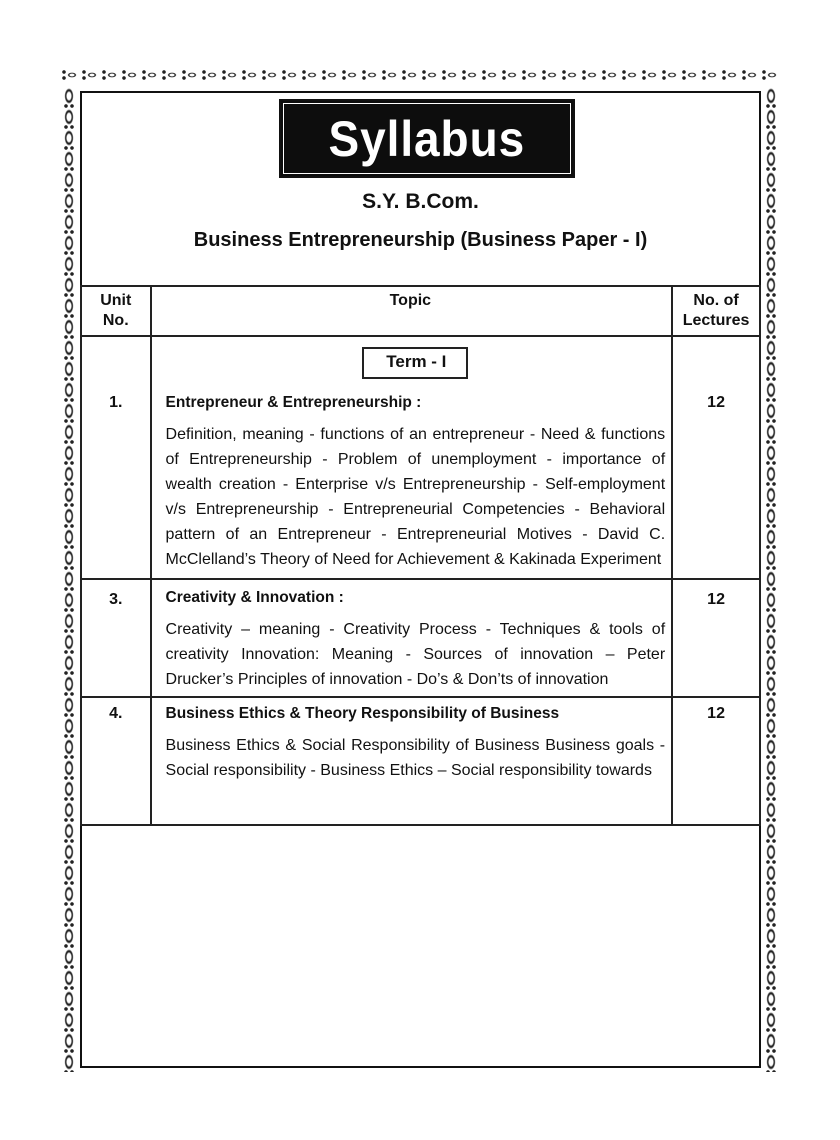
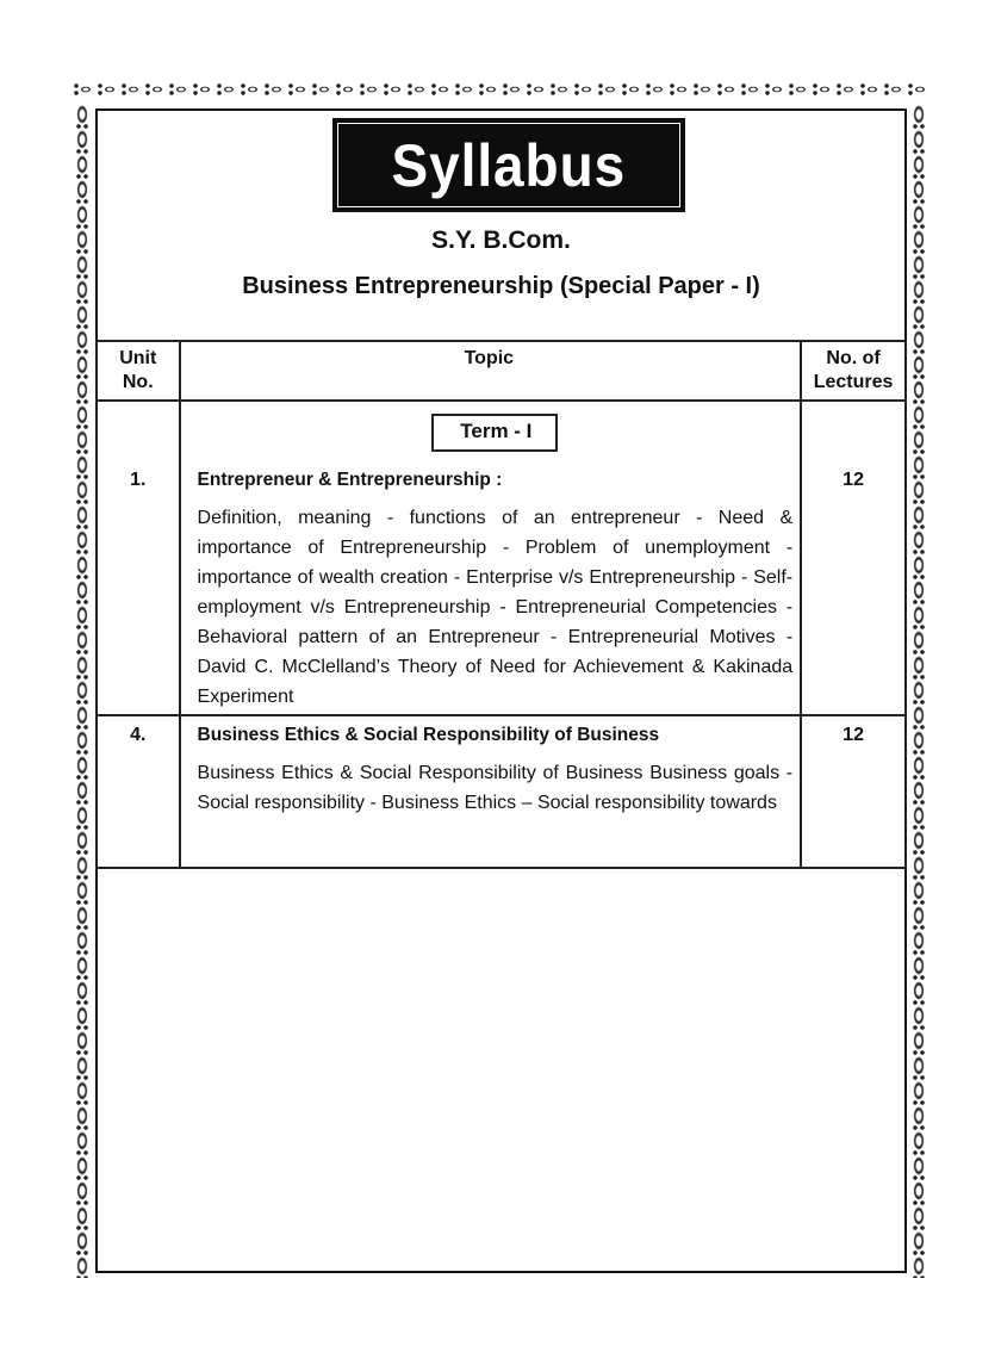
  Syllabus
  S.Y. B.Com.
- Business Entrepreneurship (Business Paper - I)
+ Business Entrepreneurship (Special Paper - I)
  Unit No.	Topic	No. of Lectures
- 1.	Term - I Entrepreneur & Entrepreneurship : Definition, meaning - functions of an entrepreneur - Need & functions of Entrepreneurship - Problem of unemployment - importance of wealth creation - Enterprise v/s Entrepreneurship - Self-employment v/s Entrepreneurship - Entrepreneurial Competencies - Behavioral pattern of an Entrepreneur - Entrepreneurial Motives - David C. McClelland’s Theory of Need for Achievement & Kakinada Experiment	12
+ 1.	Term - I Entrepreneur & Entrepreneurship : Definition, meaning - functions of an entrepreneur - Need & importance of Entrepreneurship - Problem of unemployment - importance of wealth creation - Enterprise v/s Entrepreneurship - Self-employment v/s Entrepreneurship - Entrepreneurial Competencies - Behavioral pattern of an Entrepreneur - Entrepreneurial Motives - David C. McClelland’s Theory of Need for Achievement & Kakinada Experiment	12
- 3.	Creativity & Innovation : Creativity – meaning - Creativity Process - Techniques & tools of creativity Innovation: Meaning - Sources of innovation – Peter Drucker’s Principles of innovation - Do’s & Don’ts of innovation	12
- 4.	Business Ethics & Theory Responsibility of Business Business Ethics & Social Responsibility of Business Business goals - Social responsibility - Business Ethics – Social responsibility towards	12
+ 4.	Business Ethics & Social Responsibility of Business Business Ethics & Social Responsibility of Business Business goals - Social responsibility - Business Ethics – Social responsibility towards	12
